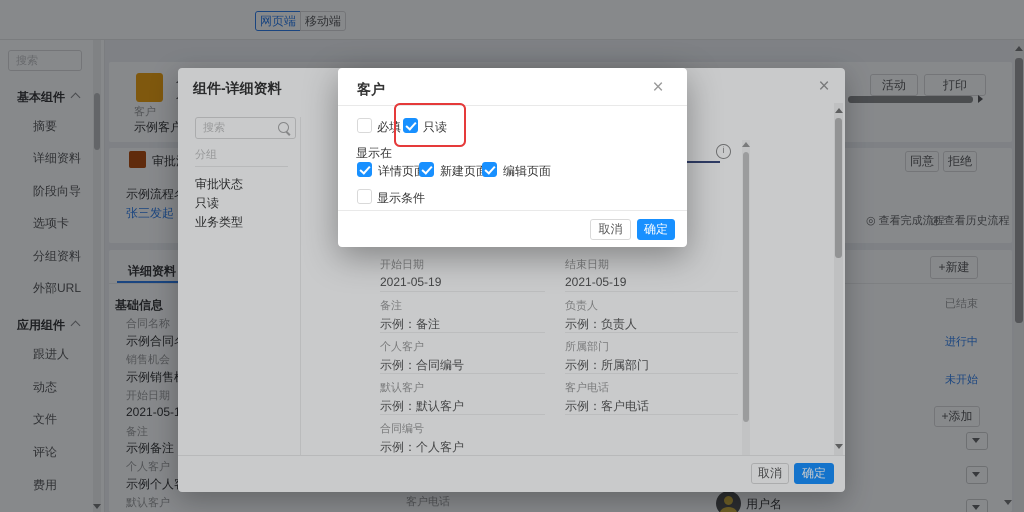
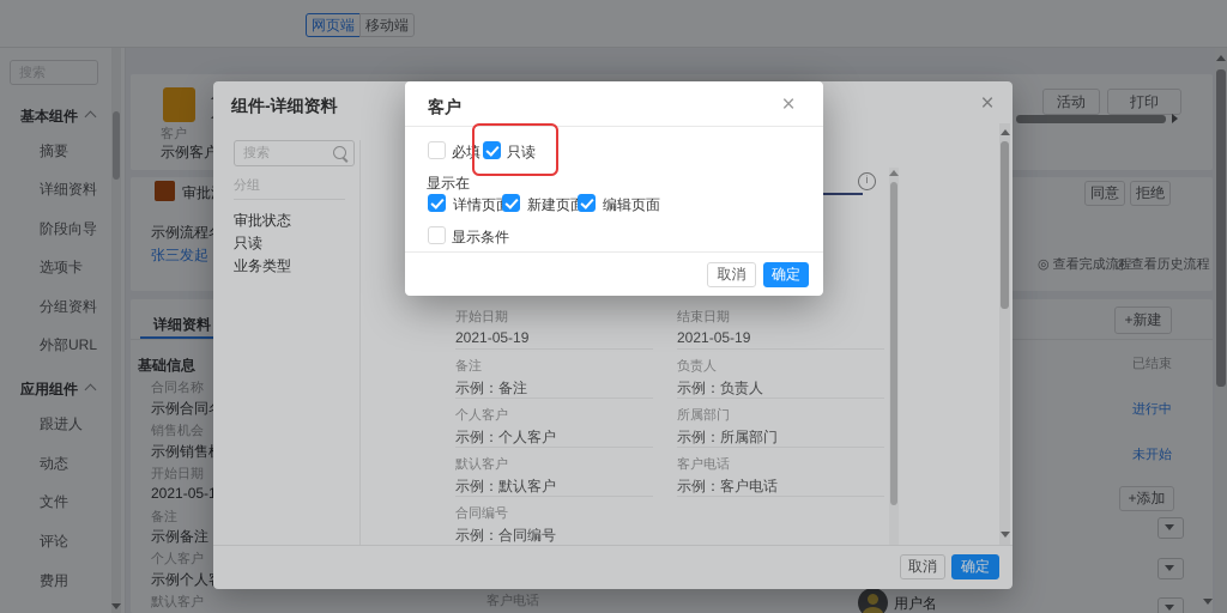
  网页端
  移动端
  搜索
  基本组件
  摘要
  详细资料
  阶段向导
  选项卡
  分组资料
  外部URL
  应用组件
  跟进人
  动态
  文件
  评论
  费用
  客户
  示例客户
  活动
  打印
  同意
  拒绝
  查看完成流程
  查看历史流程
  详细资料
  基础信息
  合同名称
  销售机会
  开始日期
  2021-05-
  备注
  示例备注
  个人客户
  默认客户
  +新建
  已结束
  进行中
  未开始
  +添加
  客户电话
  用户名
  组件-详细资料
  搜索
  分组
  审批状态
  只读
  业务类型
  开始日期
  2021-05-19
  备注
  示例：备注
  个人客户
- 示例：合同编号
+ 示例：个人客户
  默认客户
  示例：默认客户
  合同编号
- 示例：个人客户
+ 示例：合同编号
  结束日期
  2021-05-19
  负责人
  示例：负责人
  所属部门
  示例：所属部门
  客户电话
  示例：客户电话
  取消
  确定
  客户
  必填
  只读
  显示在
  详情页
  新建页
  编辑页面
  显示条件
  取消
  确定
